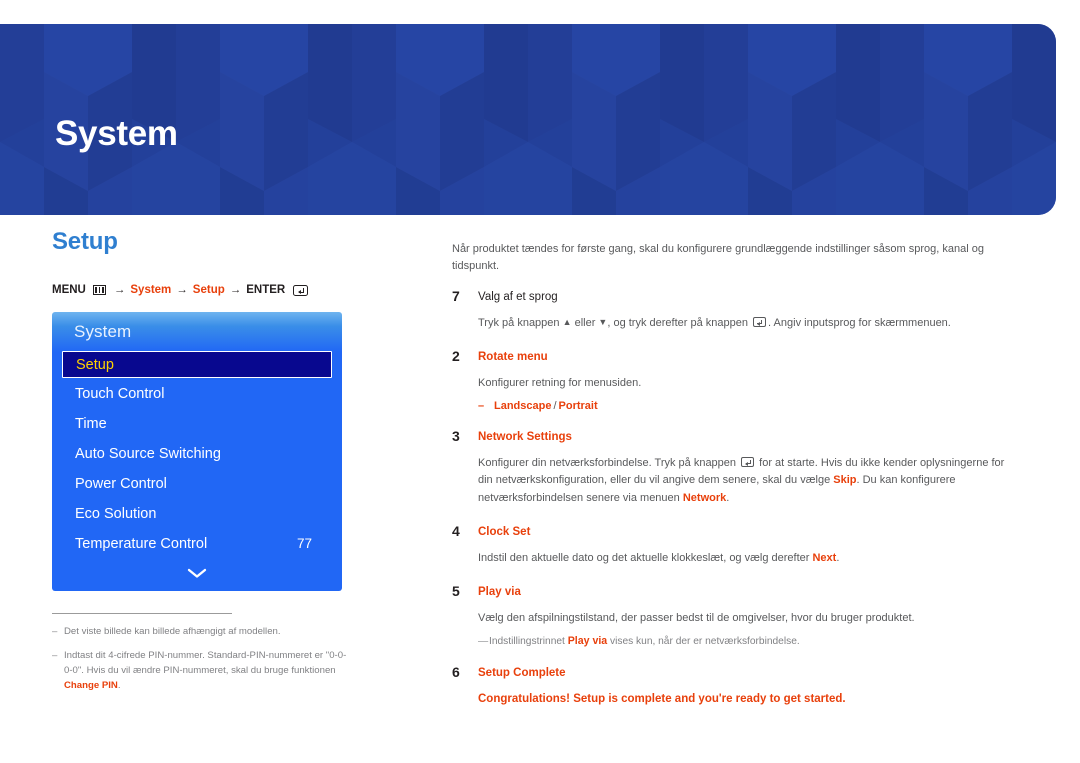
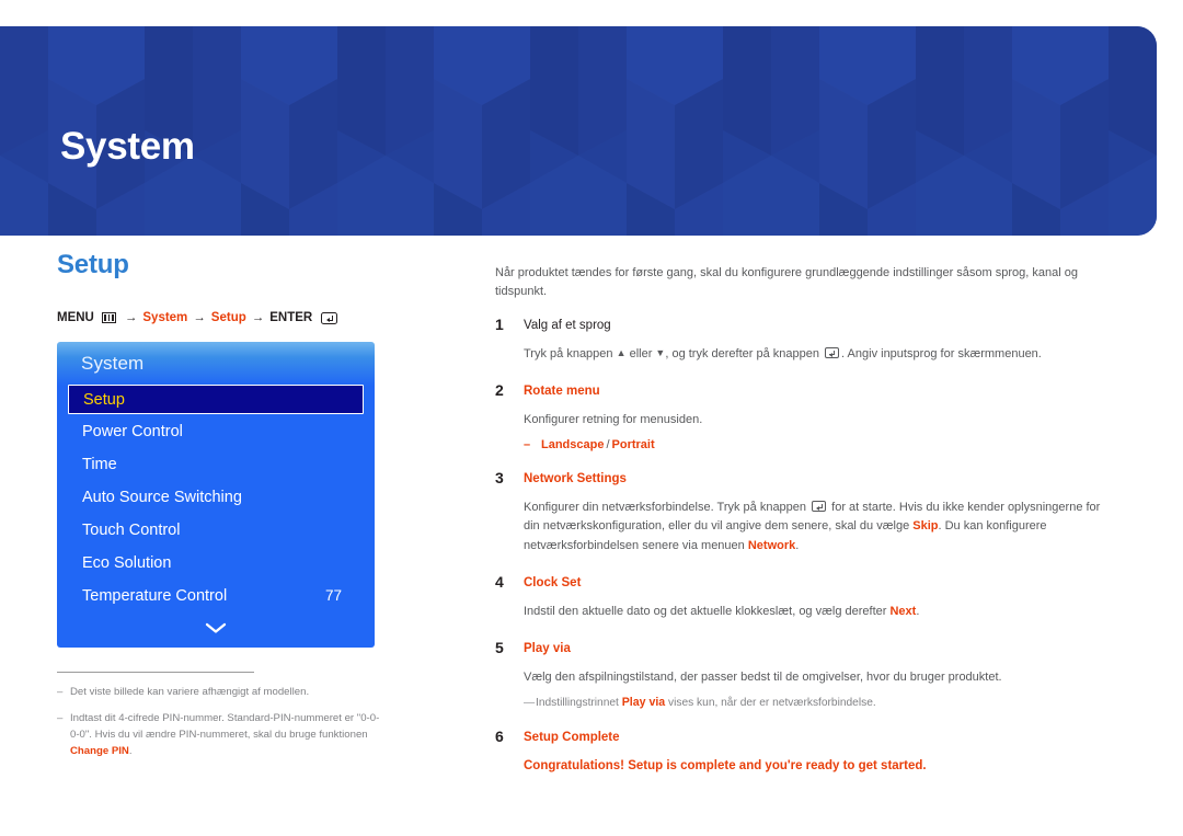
  System
  Setup
  MENU
  →
  System
  →
  Setup
  →
  ENTER
  System
  Setup
- Touch Control
+ Power Control
  Time
  Auto Source Switching
- Power Control
+ Touch Control
  Eco Solution
  Temperature Control
  77
  –
- Det viste billede kan billede afhængigt af modellen.
+ Det viste billede kan variere afhængigt af modellen.
  –
  Indtast dit 4-cifrede PIN-nummer. Standard-PIN-nummeret er "0-0-0-0". Hvis du vil ændre PIN-nummeret, skal du bruge funktionen Change PIN.
  Når produktet tændes for første gang, skal du konfigurere grundlæggende indstillinger såsom sprog, kanal og tidspunkt.
- 7
+ 1
  Valg af et sprog
  Tryk på knappen ▲ eller ▼, og tryk derefter på knappen . Angiv inputsprog for skærmmenuen.
  2
  Rotate menu
  Konfigurer retning for menusiden.
  –
  Landscape
  /
  Portrait
  3
  Network Settings
  Konfigurer din netværksforbindelse. Tryk på knappen for at starte. Hvis du ikke kender oplysningerne for din netværkskonfiguration, eller du vil angive dem senere, skal du vælge Skip. Du kan konfigurere netværksforbindelsen senere via menuen Network.
  4
  Clock Set
  Indstil den aktuelle dato og det aktuelle klokkeslæt, og vælg derefter Next.
  5
  Play via
  Vælg den afspilningstilstand, der passer bedst til de omgivelser, hvor du bruger produktet.
  —
  Indstillingstrinnet Play via vises kun, når der er netværksforbindelse.
  6
  Setup Complete
  Congratulations! Setup is complete and you're ready to get started.
